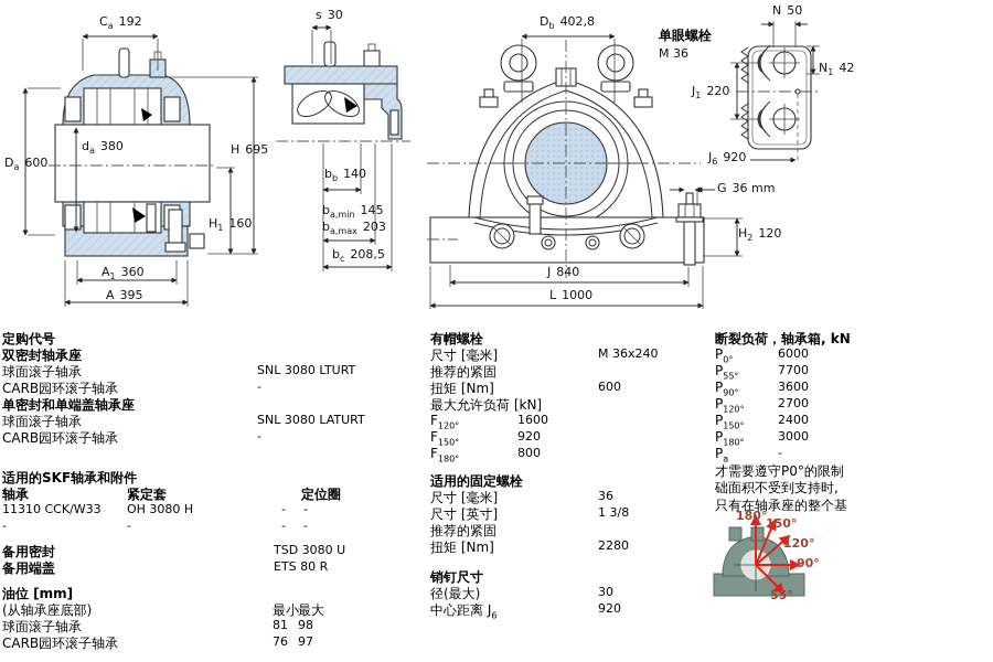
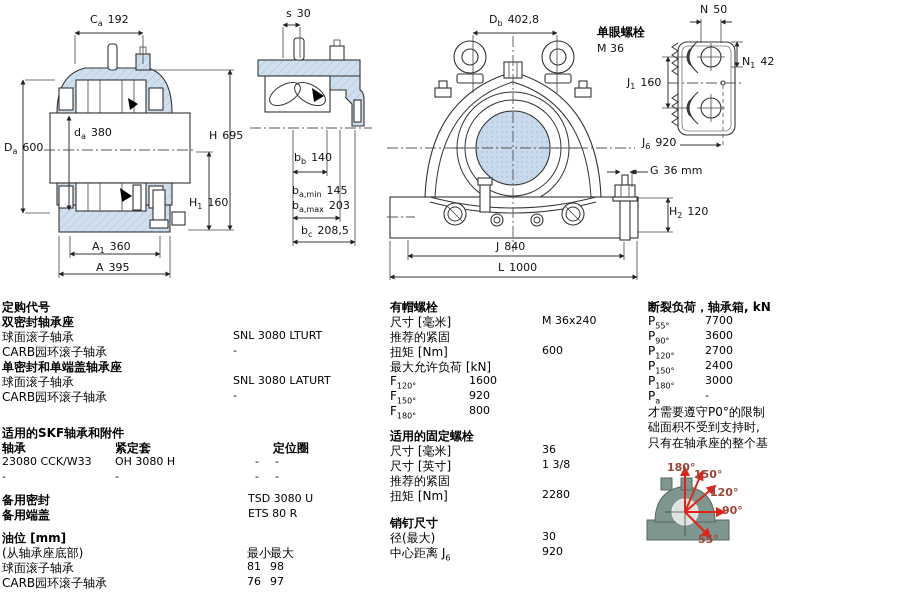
  Ca 192
  Da 600
  da 380
  H 695
  H1 160
  A1 360
  A 395
  s 30
  bb 140
  ba,min 145
  ba,max 203
  bc 208,5
  Db 402,8
  单眼螺栓
  M 36
  J 840
  L 1000
  G 36 mm
  H2 120
  N 50
  N1 42
- J1 220
+ J1 160
  J6 920
  定购代号
  双密封轴承座
  球面滚子轴承
  SNL 3080 LTURT
  CARB园环滚子轴承
  -
  单密封和单端盖轴承座
  球面滚子轴承
  SNL 3080 LATURT
  CARB园环滚子轴承
  -
  适用的SKF轴承和附件
  轴承
  紧定套
  定位圈
- 11310 CCK/W33
+ 23080 CCK/W33
  OH 3080 H
  -
  -
  -
  -
  -
  -
  备用密封
  TSD 3080 U
  备用端盖
  ETS 80 R
  油位 [mm]
  (从轴承座底部)
  最小
  最大
  球面滚子轴承
  81
  98
  CARB园环滚子轴承
  76
  97
  有帽螺栓
  尺寸 [毫米]
  M 36x240
  推荐的紧固
  扭矩 [Nm]
  600
  最大允许负荷 [kN]
  F120°
  1600
  F150°
  920
  F180°
  800
  适用的固定螺栓
  尺寸 [毫米]
  36
  尺寸 [英寸]
  1 3/8
  推荐的紧固
  扭矩 [Nm]
  2280
  销钉尺寸
  径(最大)
  30
  中心距离 J6
  920
  断裂负荷，轴承箱, kN
- P0°
- 6000
  P55°
  7700
  P90°
  3600
  P120°
  2700
  P150°
  2400
  P180°
  3000
  Pa
  -
  才需要遵守P0°的限制
  础面积不受到支持时,
  只有在轴承座的整个基
  180°
  150°
  120°
  90°
  55°
